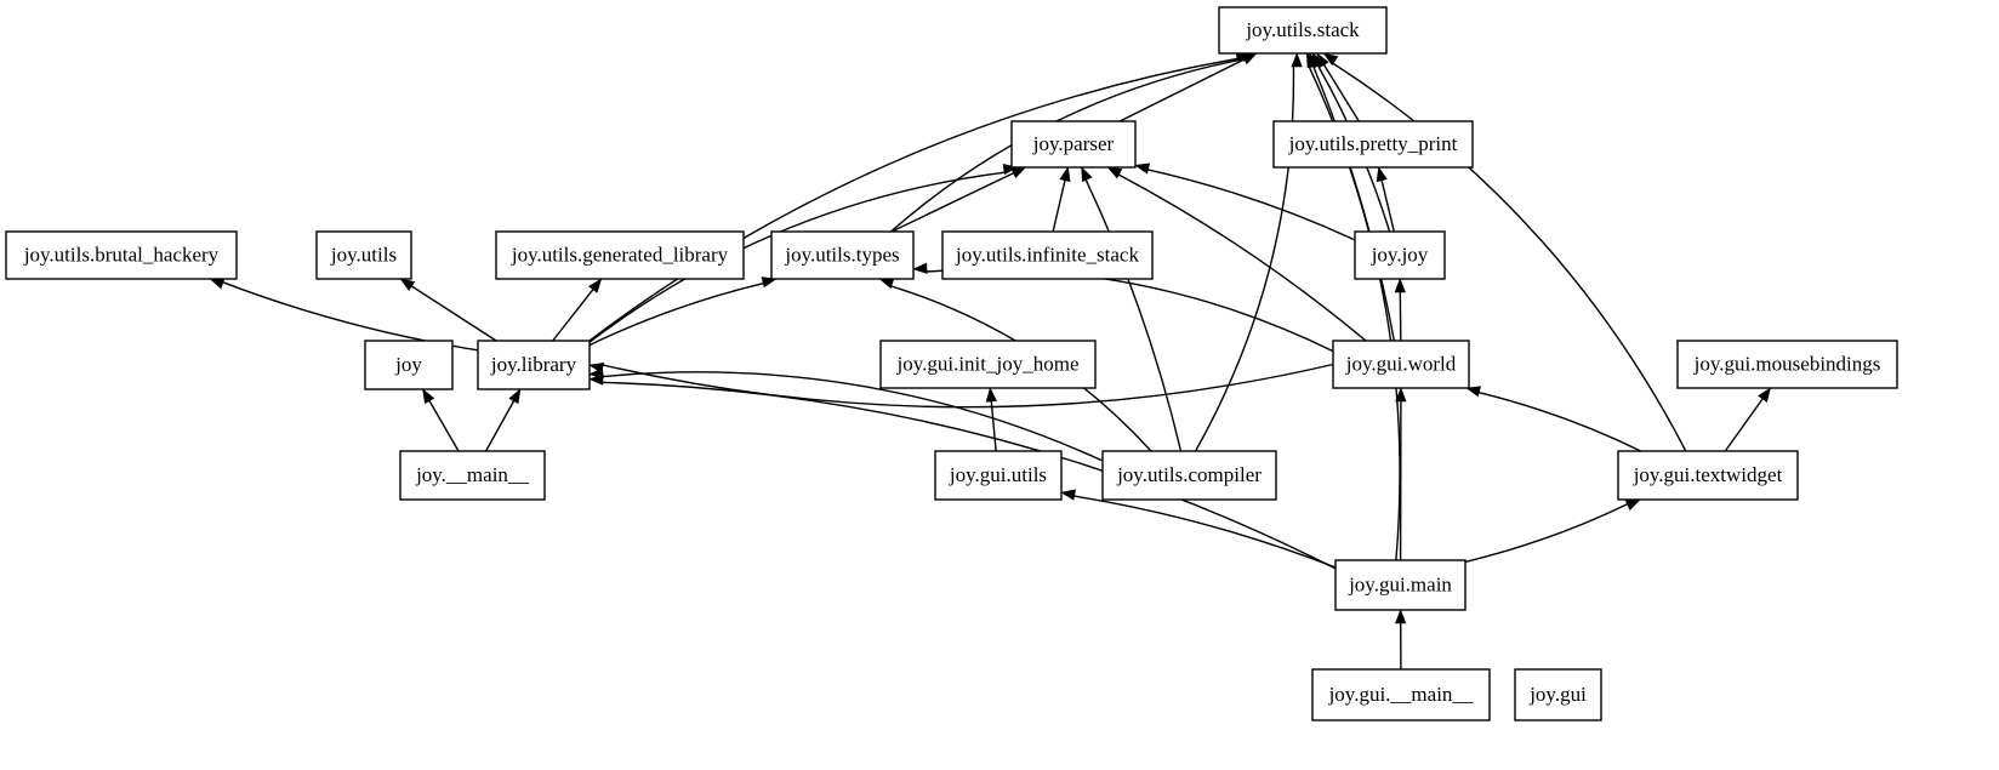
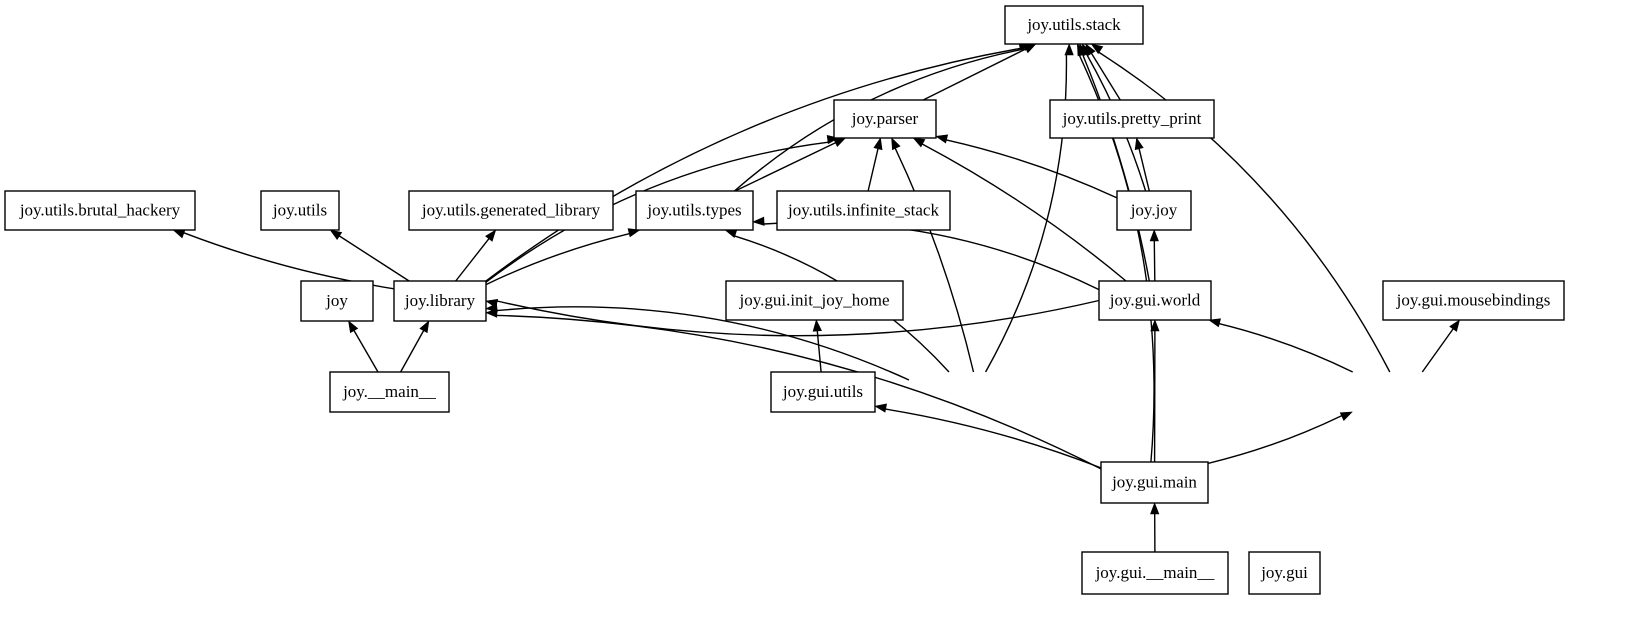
  joy.utils.stack
  joy.parser
  joy.utils.pretty_print
  joy.utils.brutal_hackery
  joy.utils
  joy.utils.generated_library
  joy.utils.types
  joy.utils.infinite_stack
  joy.joy
  joy.gui.mousebindings
  joy
  joy.library
  joy.gui.init_joy_home
  joy.gui.world
  joy.__main__
  joy.gui.utils
- joy.utils.compiler
- joy.gui.textwidget
  joy.gui.main
  joy.gui.__main__
  joy.gui
